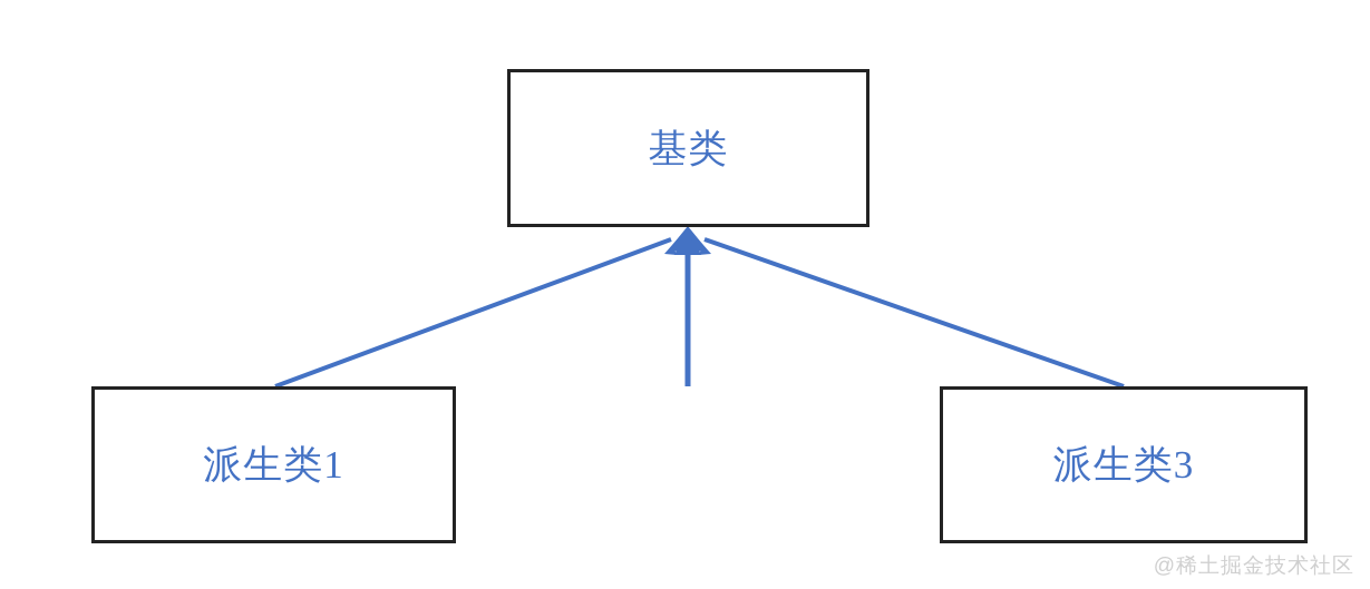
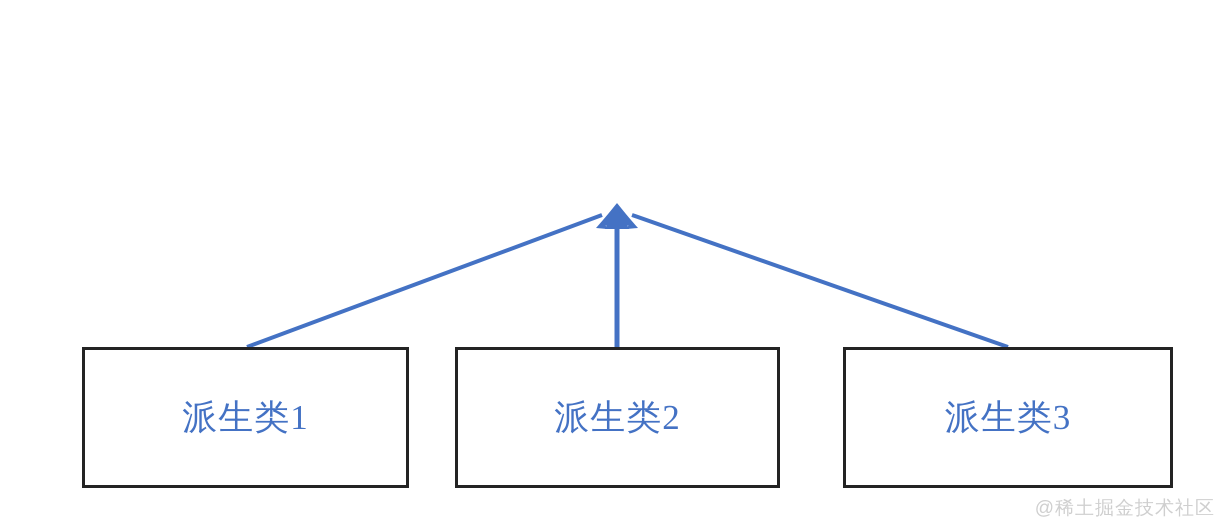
- 基类
  派生类1
+ 派生类2
  派生类3
  @稀土掘金技术社区
